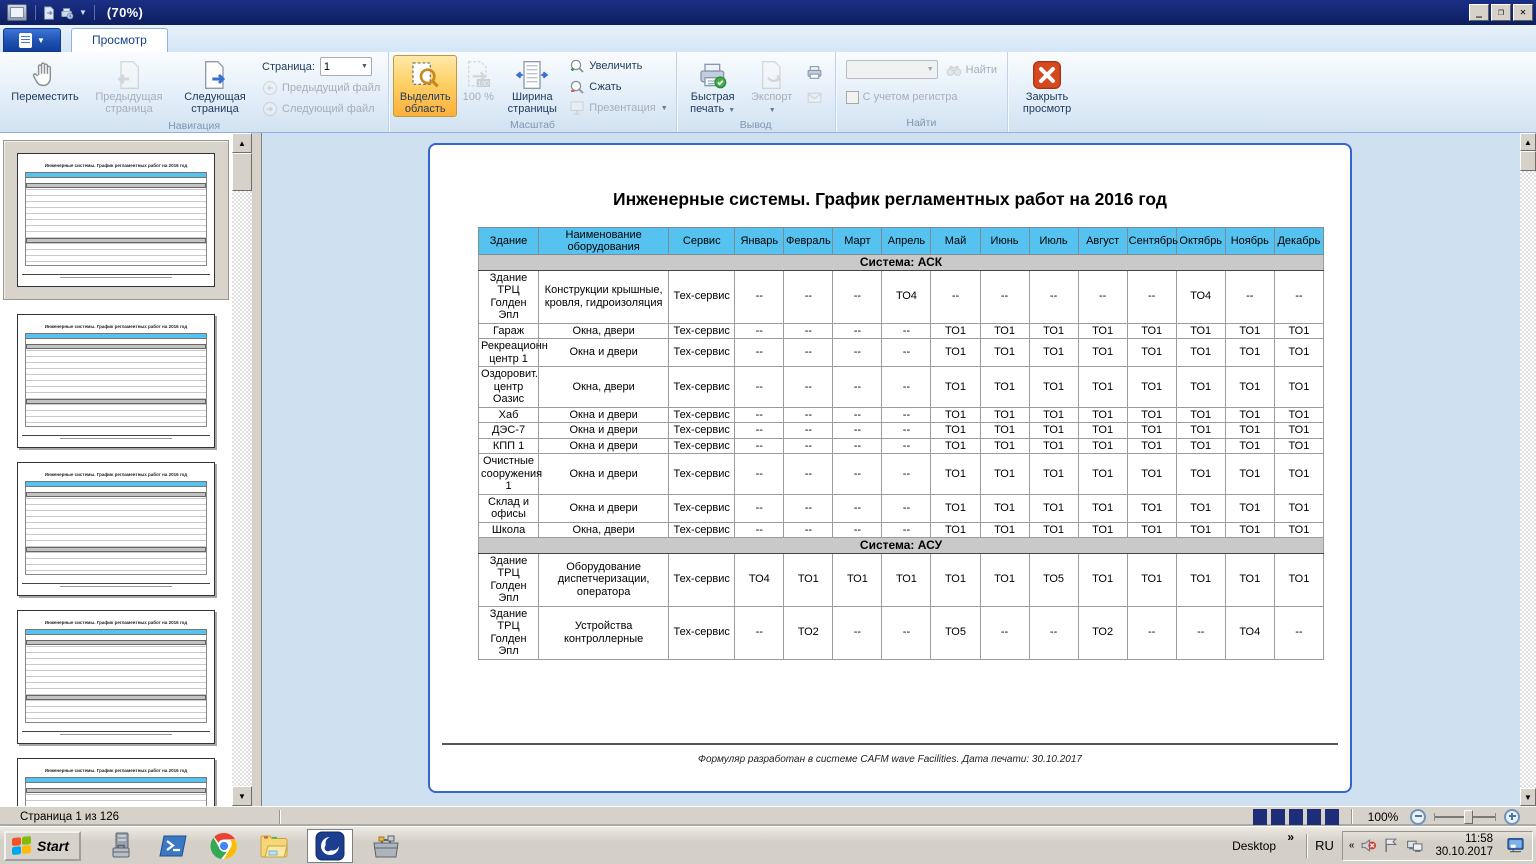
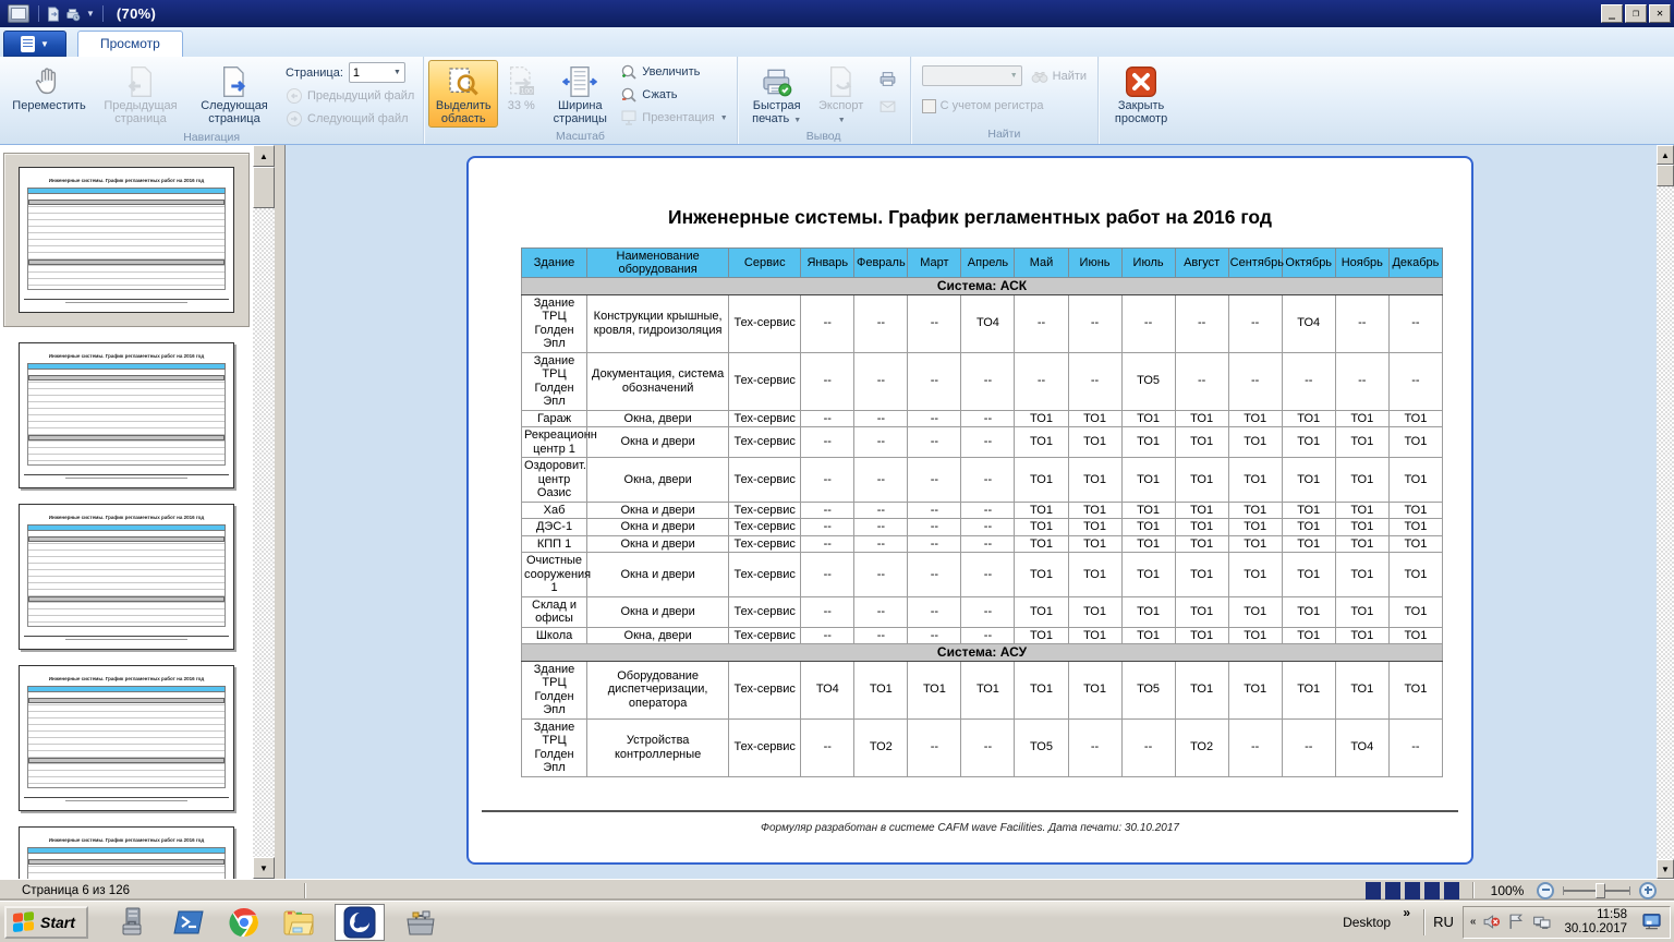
  ▼
  (70%)
  _
  ❐
  ✕
  ▼
  Просмотр
  Переместить
  Предыдущая страница
  Следующая страница
  Страница:
  1
  Предыдущий файл
  Следующий файл
  Навигация
  Выделить область
- 100 %
+ 33 %
  Ширина страницы
  Увеличить
  Сжать
  Презентация
  Масштаб
  Быстрая печать
  Экспорт
  Вывод
  Найти
  С учетом регистра
  Найти
  Закрыть просмотр
  ▲
  ▼
  Инженерные системы. График регламентных работ на 2016 год
  Здание	Наименование оборудования	Сервис	Январь	Февраль	Март	Апрель	Май	Июнь	Июль	Август	Сентябрь	Октябрь	Ноябрь	Декабрь
  Система: АСК
  Здание ТРЦ Голден Эпл	Конструкции крышные, кровля, гидроизоляция	Тех-сервис	--	--	--	ТО4	--	--	--	--	--	ТО4	--	--
+ Здание ТРЦ Голден Эпл	Документация, система обозначений	Тех-сервис	--	--	--	--	--	--	ТО5	--	--	--	--	--
  Гараж	Окна, двери	Тех-сервис	--	--	--	--	ТО1	ТО1	ТО1	ТО1	ТО1	ТО1	ТО1	ТО1
  Рекреационн центр 1	Окна и двери	Тех-сервис	--	--	--	--	ТО1	ТО1	ТО1	ТО1	ТО1	ТО1	ТО1	ТО1
  Оздоровит. центр Оазис	Окна, двери	Тех-сервис	--	--	--	--	ТО1	ТО1	ТО1	ТО1	ТО1	ТО1	ТО1	ТО1
  Хаб	Окна и двери	Тех-сервис	--	--	--	--	ТО1	ТО1	ТО1	ТО1	ТО1	ТО1	ТО1	ТО1
- ДЭС-7	Окна и двери	Тех-сервис	--	--	--	--	ТО1	ТО1	ТО1	ТО1	ТО1	ТО1	ТО1	ТО1
+ ДЭС-1	Окна и двери	Тех-сервис	--	--	--	--	ТО1	ТО1	ТО1	ТО1	ТО1	ТО1	ТО1	ТО1
  КПП 1	Окна и двери	Тех-сервис	--	--	--	--	ТО1	ТО1	ТО1	ТО1	ТО1	ТО1	ТО1	ТО1
  Очистные сооружения 1	Окна и двери	Тех-сервис	--	--	--	--	ТО1	ТО1	ТО1	ТО1	ТО1	ТО1	ТО1	ТО1
  Склад и офисы	Окна и двери	Тех-сервис	--	--	--	--	ТО1	ТО1	ТО1	ТО1	ТО1	ТО1	ТО1	ТО1
  Школа	Окна, двери	Тех-сервис	--	--	--	--	ТО1	ТО1	ТО1	ТО1	ТО1	ТО1	ТО1	ТО1
  Система: АСУ
  Здание ТРЦ Голден Эпл	Оборудование диспетчеризации, оператора	Тех-сервис	ТО4	ТО1	ТО1	ТО1	ТО1	ТО1	ТО5	ТО1	ТО1	ТО1	ТО1	ТО1
  Здание ТРЦ Голден Эпл	Устройства контроллерные	Тех-сервис	--	ТО2	--	--	ТО5	--	--	ТО2	--	--	ТО4	--
  Формуляр разработан в системе CAFM wave Facilities. Дата печати: 30.10.2017
  ▲
  ▼
- Страница 1 из 126
+ Страница 6 из 126
  100%
  Start
  Desktop
  »
  RU
  «
  11:58
  30.10.2017
